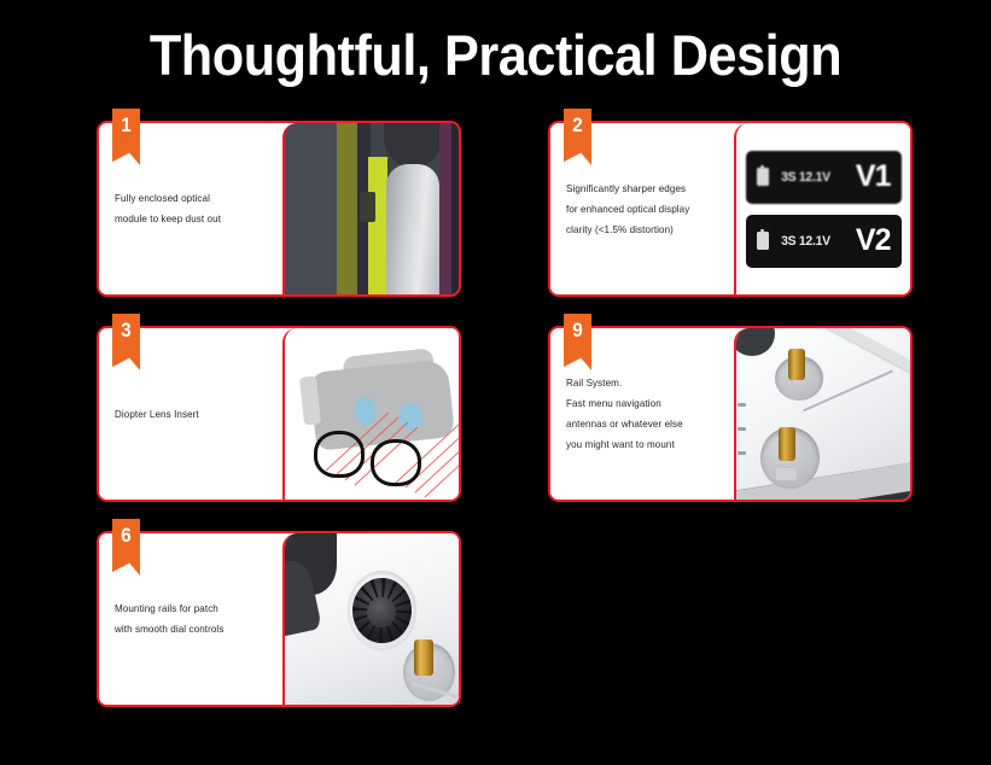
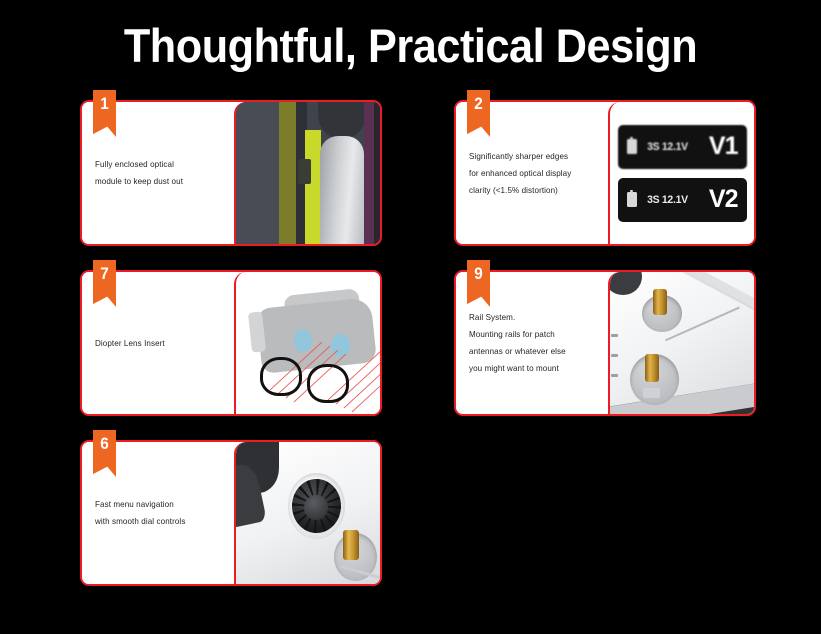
  Thoughtful, Practical Design
  1
  Fully enclosed optical
  module to keep dust out
  2
  Significantly sharper edges
  for enhanced optical display
  clarity (<1.5% distortion)
  3S 12.1V
  V1
  3S 12.1V
  V2
- 3
+ 7
  Diopter Lens Insert
  9
  Rail System.
- Fast menu navigation
+ Mounting rails for patch
  antennas or whatever else
  you might want to mount
  6
- Mounting rails for patch
+ Fast menu navigation
  with smooth dial controls
